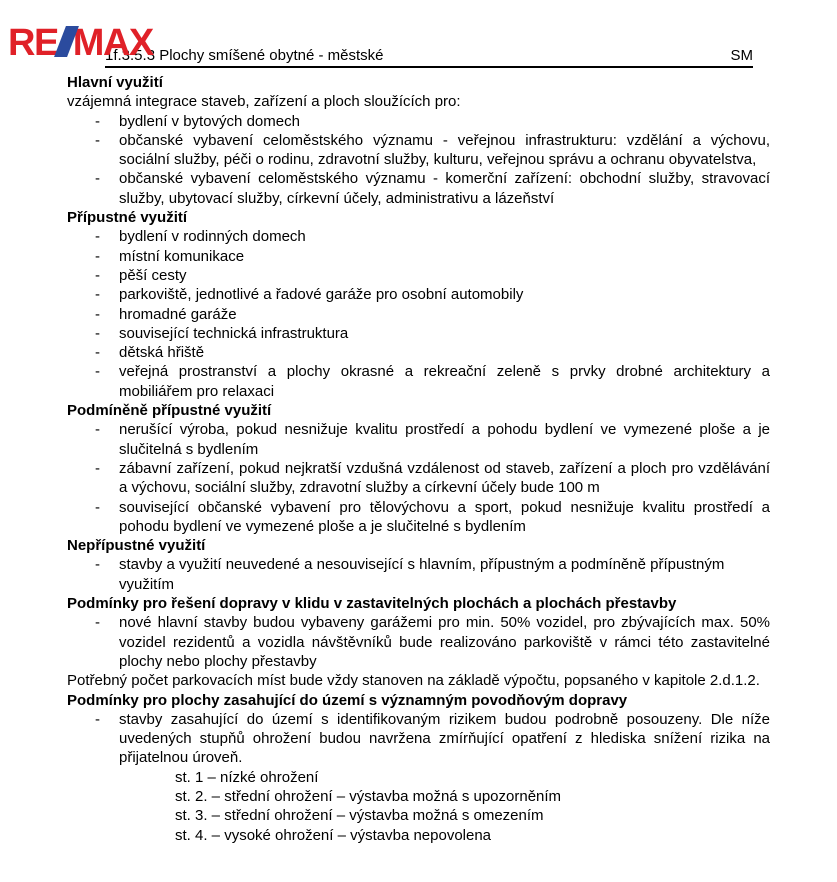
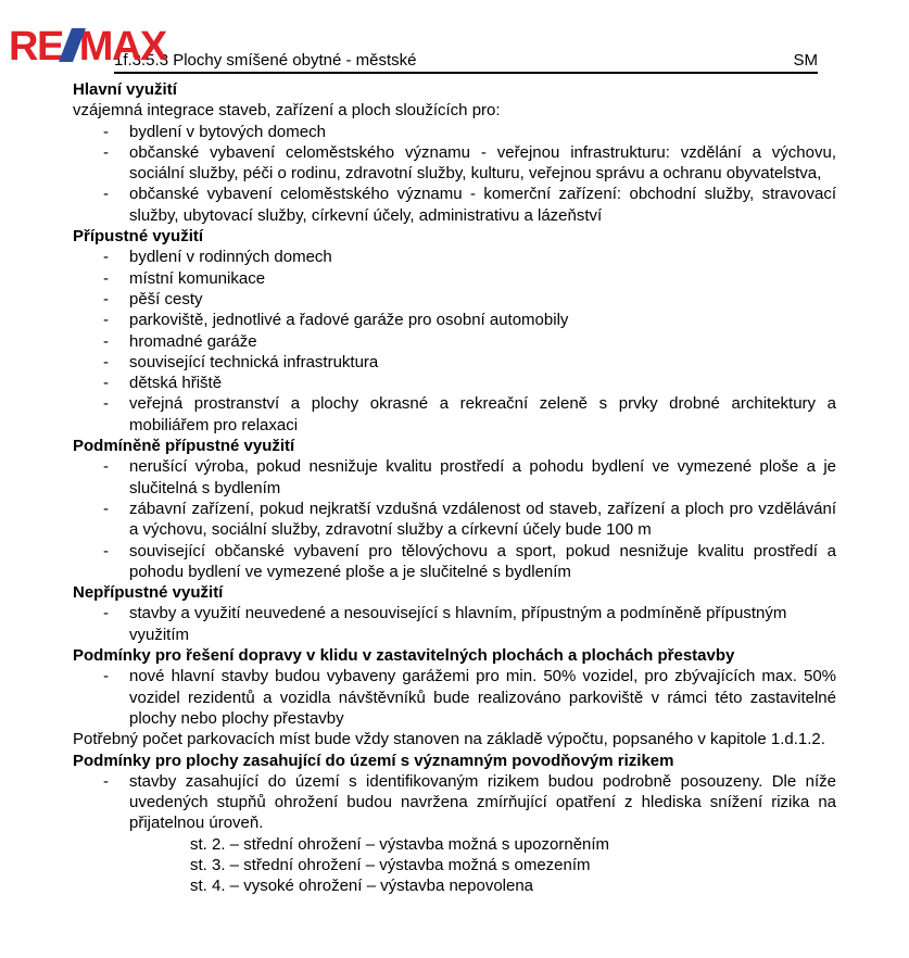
  RE MAX
  1f.3.5.3 Plochy smíšené obytné - městské
  SM
  Hlavní využití
  vzájemná integrace staveb, zařízení a ploch sloužících pro:
  -
  bydlení v bytových domech
  -
  občanské vybavení celoměstského významu - veřejnou infrastrukturu: vzdělání a výchovu, sociální služby, péči o rodinu, zdravotní služby, kulturu, veřejnou správu a ochranu obyvatelstva,
  -
  občanské vybavení celoměstského významu - komerční zařízení: obchodní služby, stravovací služby, ubytovací služby, církevní účely, administrativu a lázeňství
  Přípustné využití
  -
  bydlení v rodinných domech
  -
  místní komunikace
  -
  pěší cesty
  -
  parkoviště, jednotlivé a řadové garáže pro osobní automobily
  -
  hromadné garáže
  -
  související technická infrastruktura
  -
  dětská hřiště
  -
  veřejná prostranství a plochy okrasné a rekreační zeleně s prvky drobné architektury a mobiliářem pro relaxaci
  Podmíněně přípustné využití
  -
  nerušící výroba, pokud nesnižuje kvalitu prostředí a pohodu bydlení ve vymezené ploše a je slučitelná s bydlením
  -
  zábavní zařízení, pokud nejkratší vzdušná vzdálenost od staveb, zařízení a ploch pro vzdělávání a výchovu, sociální služby, zdravotní služby a církevní účely bude 100 m
  -
  související občanské vybavení pro tělovýchovu a sport, pokud nesnižuje kvalitu prostředí a pohodu bydlení ve vymezené ploše a je slučitelné s bydlením
  Nepřípustné využití
  -
  stavby a využití neuvedené a nesouvisející s hlavním, přípustným a podmíněně přípustným využitím
  Podmínky pro řešení dopravy v klidu v zastavitelných plochách a plochách přestavby
  -
  nové hlavní stavby budou vybaveny garážemi pro min. 50% vozidel, pro zbývajících max. 50% vozidel rezidentů a vozidla návštěvníků bude realizováno parkoviště v rámci této zastavitelné plochy nebo plochy přestavby
- Potřebný počet parkovacích míst bude vždy stanoven na základě výpočtu, popsaného v kapitole 2.d.1.2.
+ Potřebný počet parkovacích míst bude vždy stanoven na základě výpočtu, popsaného v kapitole 1.d.1.2.
- Podmínky pro plochy zasahující do území s významným povodňovým dopravy
+ Podmínky pro plochy zasahující do území s významným povodňovým rizikem
  -
  stavby zasahující do území s identifikovaným rizikem budou podrobně posouzeny. Dle níže uvedených stupňů ohrožení budou navržena zmírňující opatření z hlediska snížení rizika na přijatelnou úroveň.
- st. 1 – nízké ohrožení
  st. 2. – střední ohrožení – výstavba možná s upozorněním
  st. 3. – střední ohrožení – výstavba možná s omezením
  st. 4. – vysoké ohrožení – výstavba nepovolena
